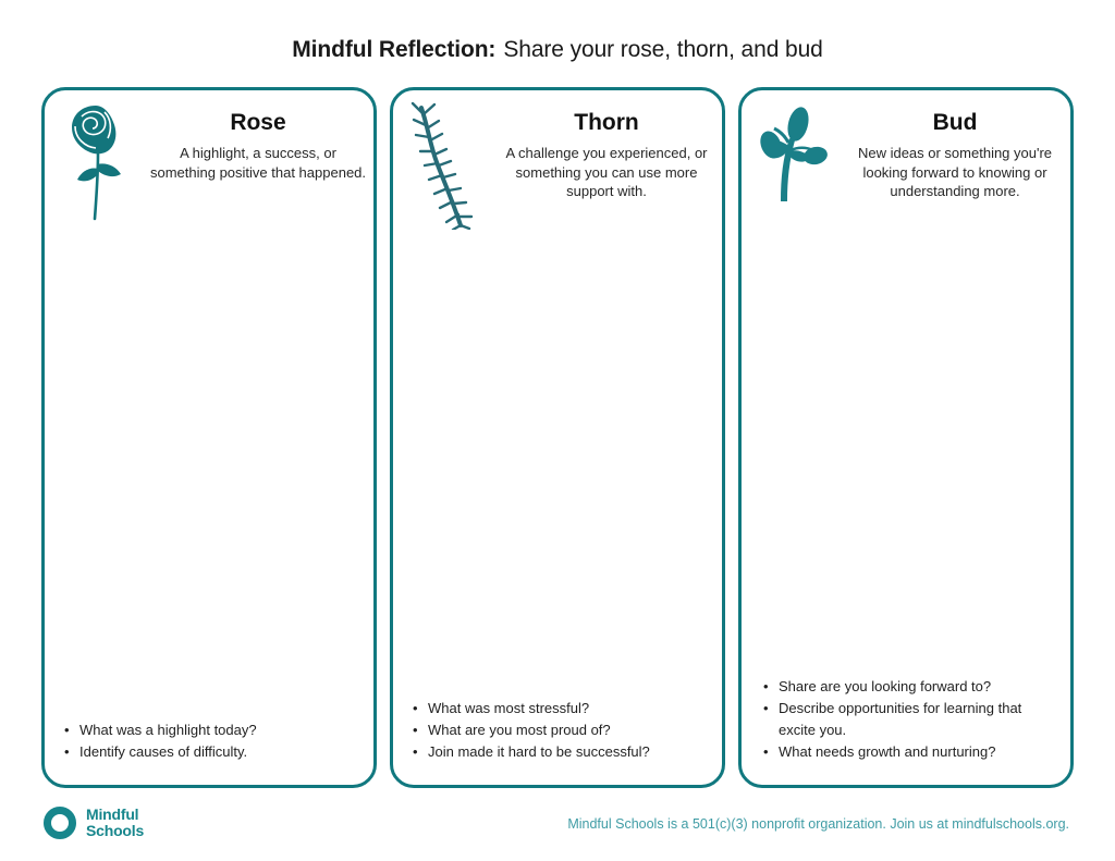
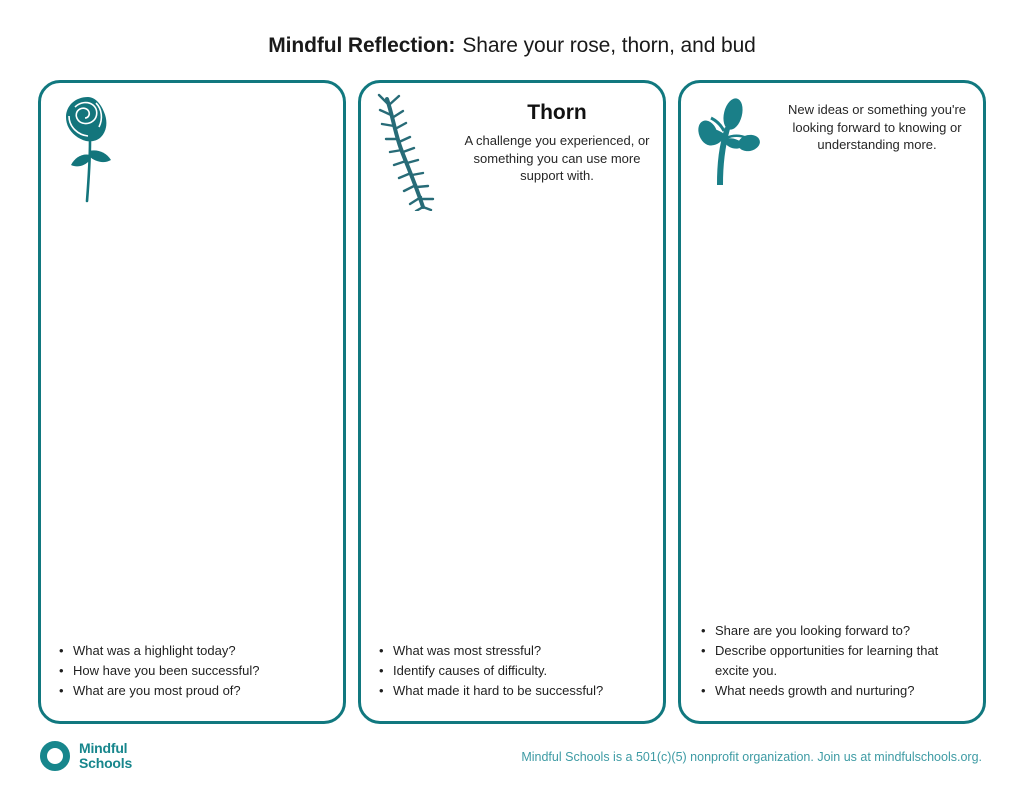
  Mindful Reflection: Share your rose, thorn, and bud
- Rose
- A highlight, a success, or something positive that happened.
  What was a highlight today?
+ How have you been successful?
- Identify causes of difficulty.
+ What are you most proud of?
  Thorn
  A challenge you experienced, or something you can use more support with.
  What was most stressful?
- What are you most proud of?
+ Identify causes of difficulty.
- Join made it hard to be successful?
+ What made it hard to be successful?
- Bud
  New ideas or something you're looking forward to knowing or understanding more.
  Share are you looking forward to?
  Describe opportunities for learning that excite you.
  What needs growth and nurturing?
  Mindful
  Schools
- Mindful Schools is a 501(c)(3) nonprofit organization. Join us at mindfulschools.org.
+ Mindful Schools is a 501(c)(5) nonprofit organization. Join us at mindfulschools.org.
